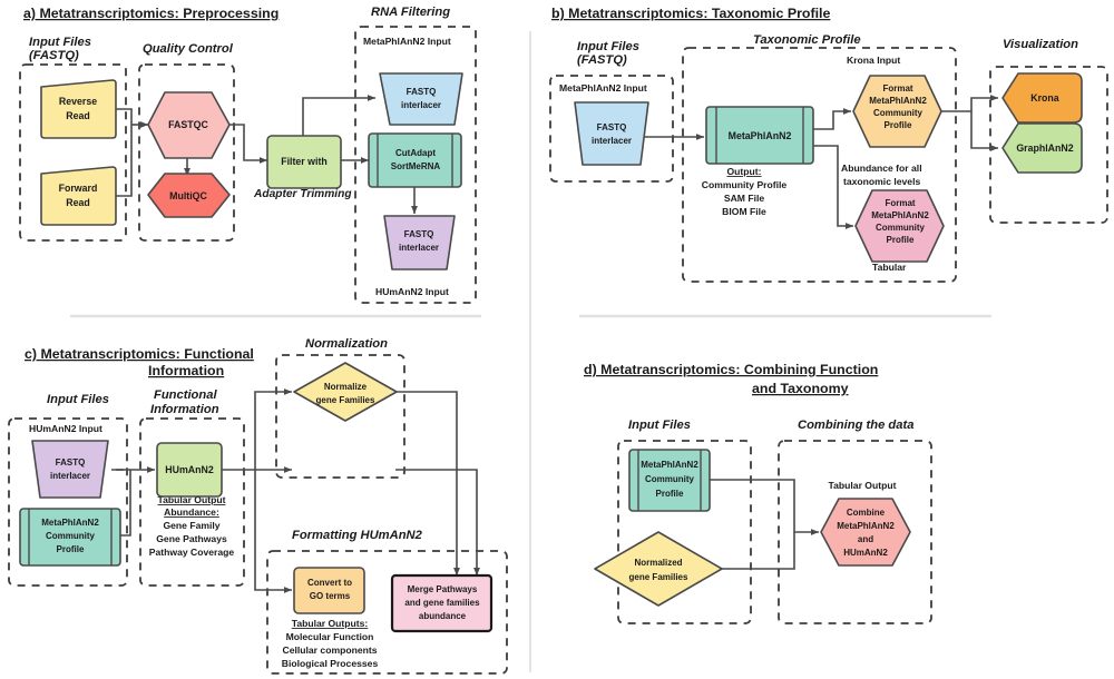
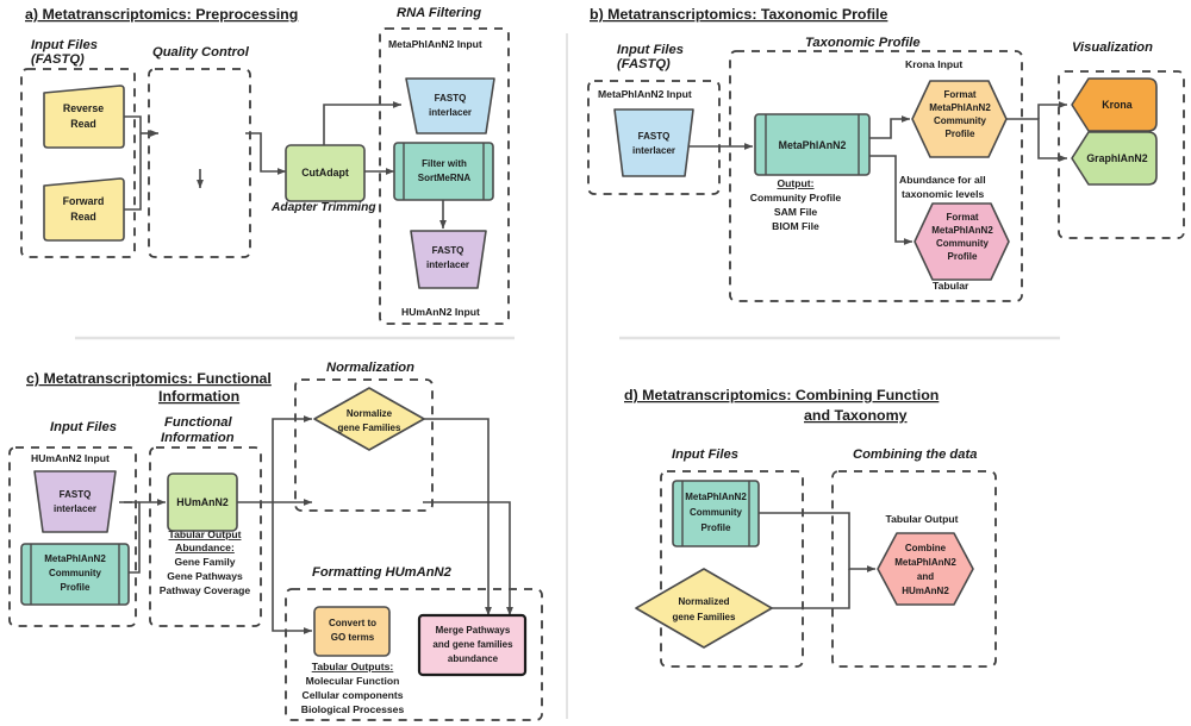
  a) Metatranscriptomics: Preprocessing
  Input Files
  (FASTQ)
  Quality Control
  RNA Filtering
  MetaPhlAnN2 Input
  HUmAnN2 Input
  Adapter Trimming
  Reverse
  Read
  Forward
  Read
- FASTQC
- MultiQC
- Filter with
+ CutAdapt
  FASTQ
  interlacer
- CutAdapt
+ Filter with
  SortMeRNA
  FASTQ
  interlacer
  b) Metatranscriptomics: Taxonomic Profile
  Input Files
  (FASTQ)
  Taxonomic Profile
  Visualization
  MetaPhlAnN2 Input
  Krona Input
  Tabular
  Abundance for all
  taxonomic levels
  Output:
  Community Profile
  SAM File
  BIOM File
  FASTQ
  interlacer
  MetaPhlAnN2
  Format
  MetaPhlAnN2
  Community
  Profile
  Format
  MetaPhlAnN2
  Community
  Profile
  Krona
  GraphlAnN2
  c) Metatranscriptomics: Functional
  Information
  Input Files
  Functional
  Information
  Normalization
  Formatting HUmAnN2
  HUmAnN2 Input
  Tabular Output
  Abundance:
  Gene Family
  Gene Pathways
  Pathway Coverage
  Tabular Outputs:
  Molecular Function
  Cellular components
  Biological Processes
  FASTQ
  interlacer
  MetaPhlAnN2
  Community
  Profile
  HUmAnN2
  Normalize
  gene Families
  Convert to
  GO terms
  Merge Pathways
  and gene families
  abundance
  d) Metatranscriptomics: Combining Function
  and Taxonomy
  Input Files
  Combining the data
  Tabular Output
  MetaPhlAnN2
  Community
  Profile
  Normalized
  gene Families
  Combine
  MetaPhlAnN2
  and
  HUmAnN2
